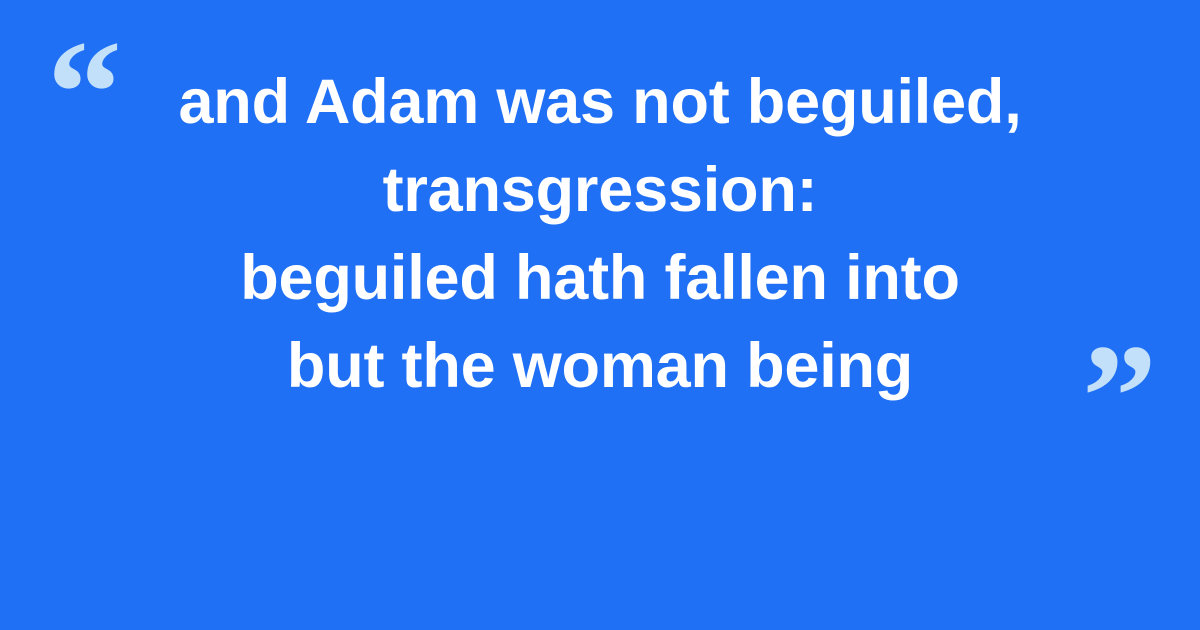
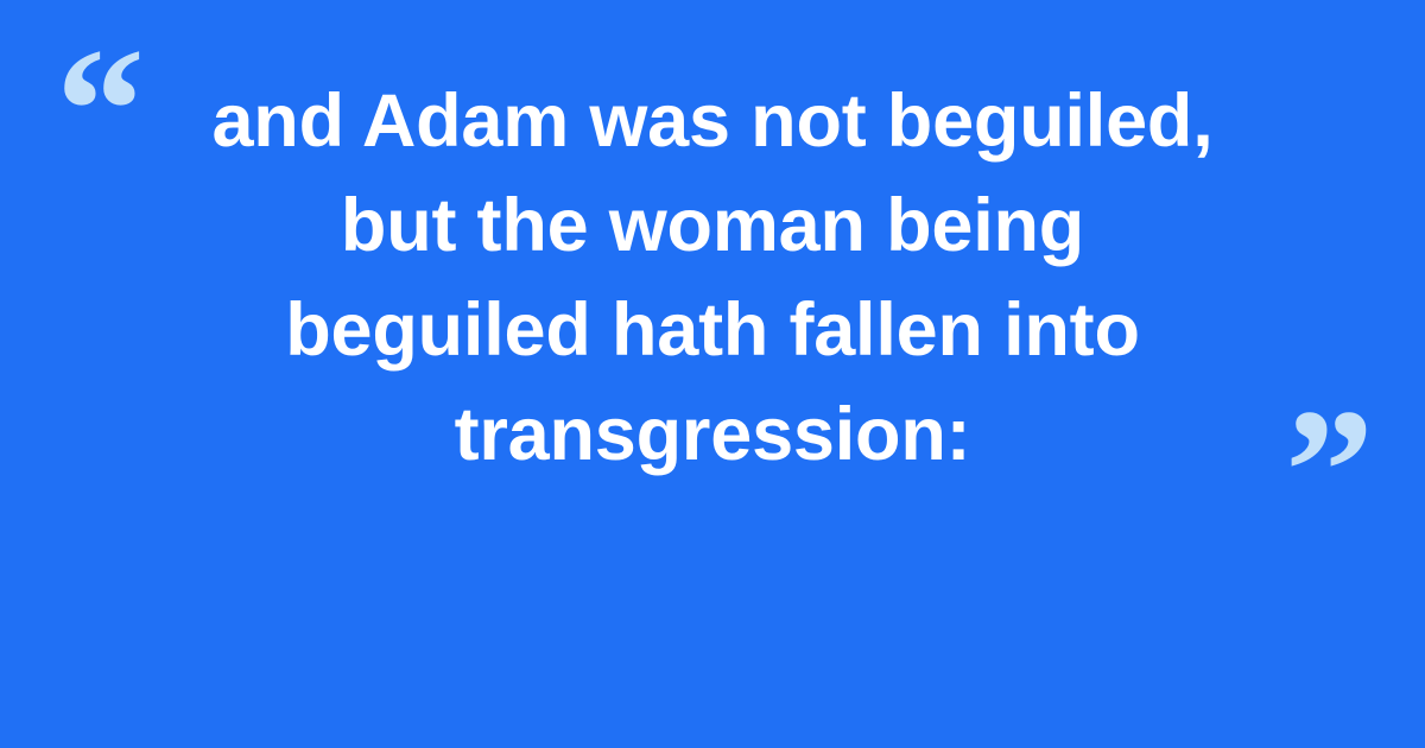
  “
  and Adam was not beguiled,
- transgression:
+ but the woman being
  beguiled hath fallen into
- but the woman being
+ transgression:
  ”
